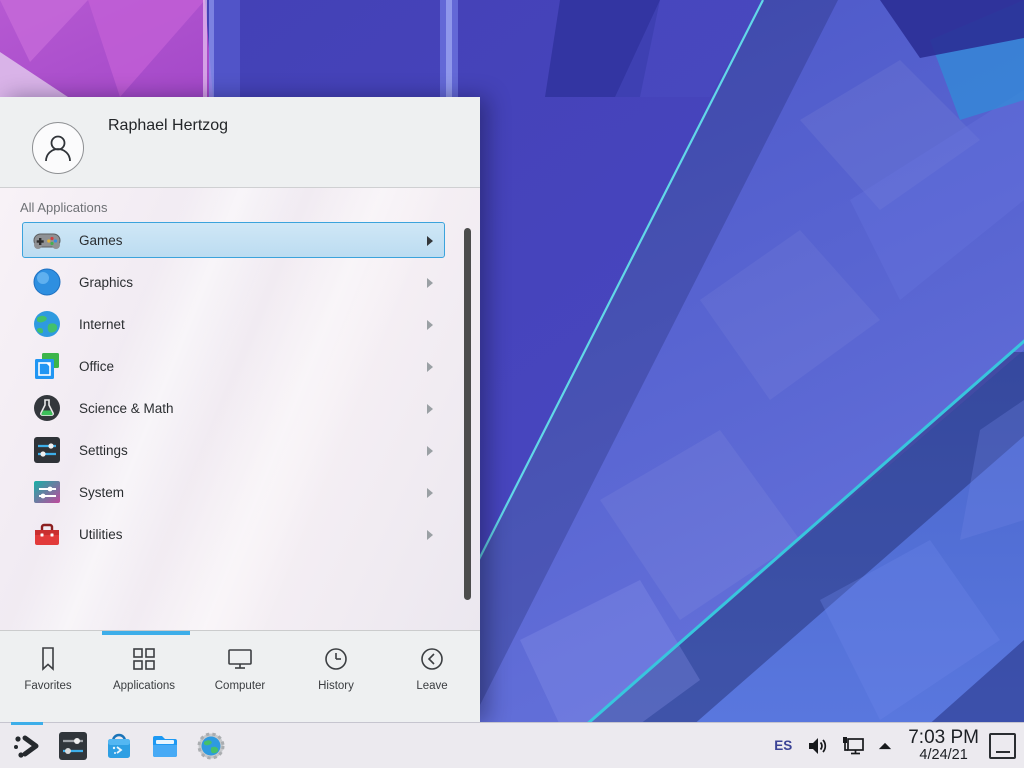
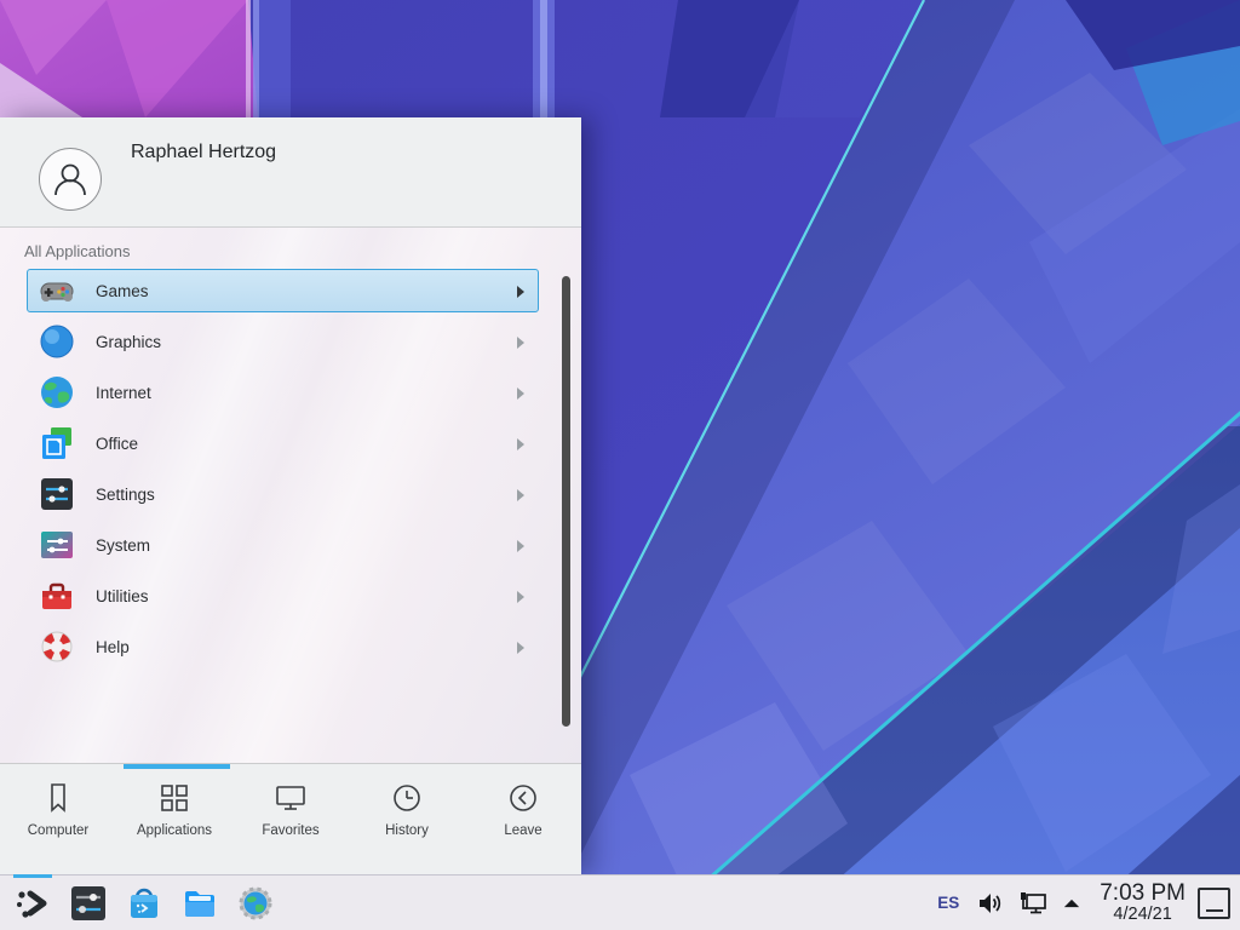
  Raphael Hertzog
  All Applications
  Games
  Graphics
  Internet
  Office
- Science & Math
  Settings
  System
  Utilities
+ Help
- Favorites
+ Computer
  Applications
- Computer
+ Favorites
  History
  Leave
  ES
  7:03 PM
  4/24/21
